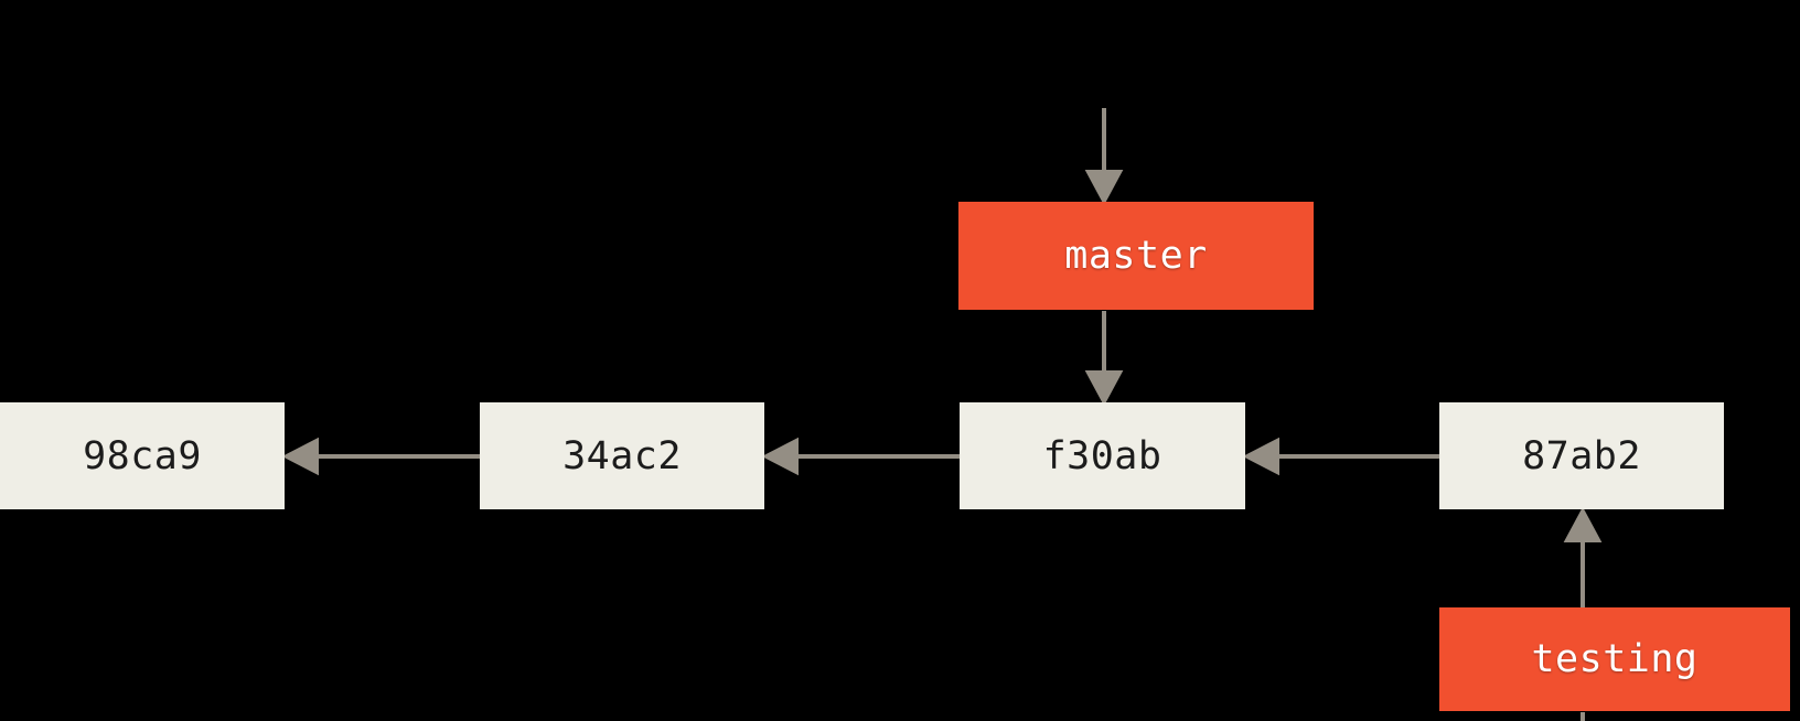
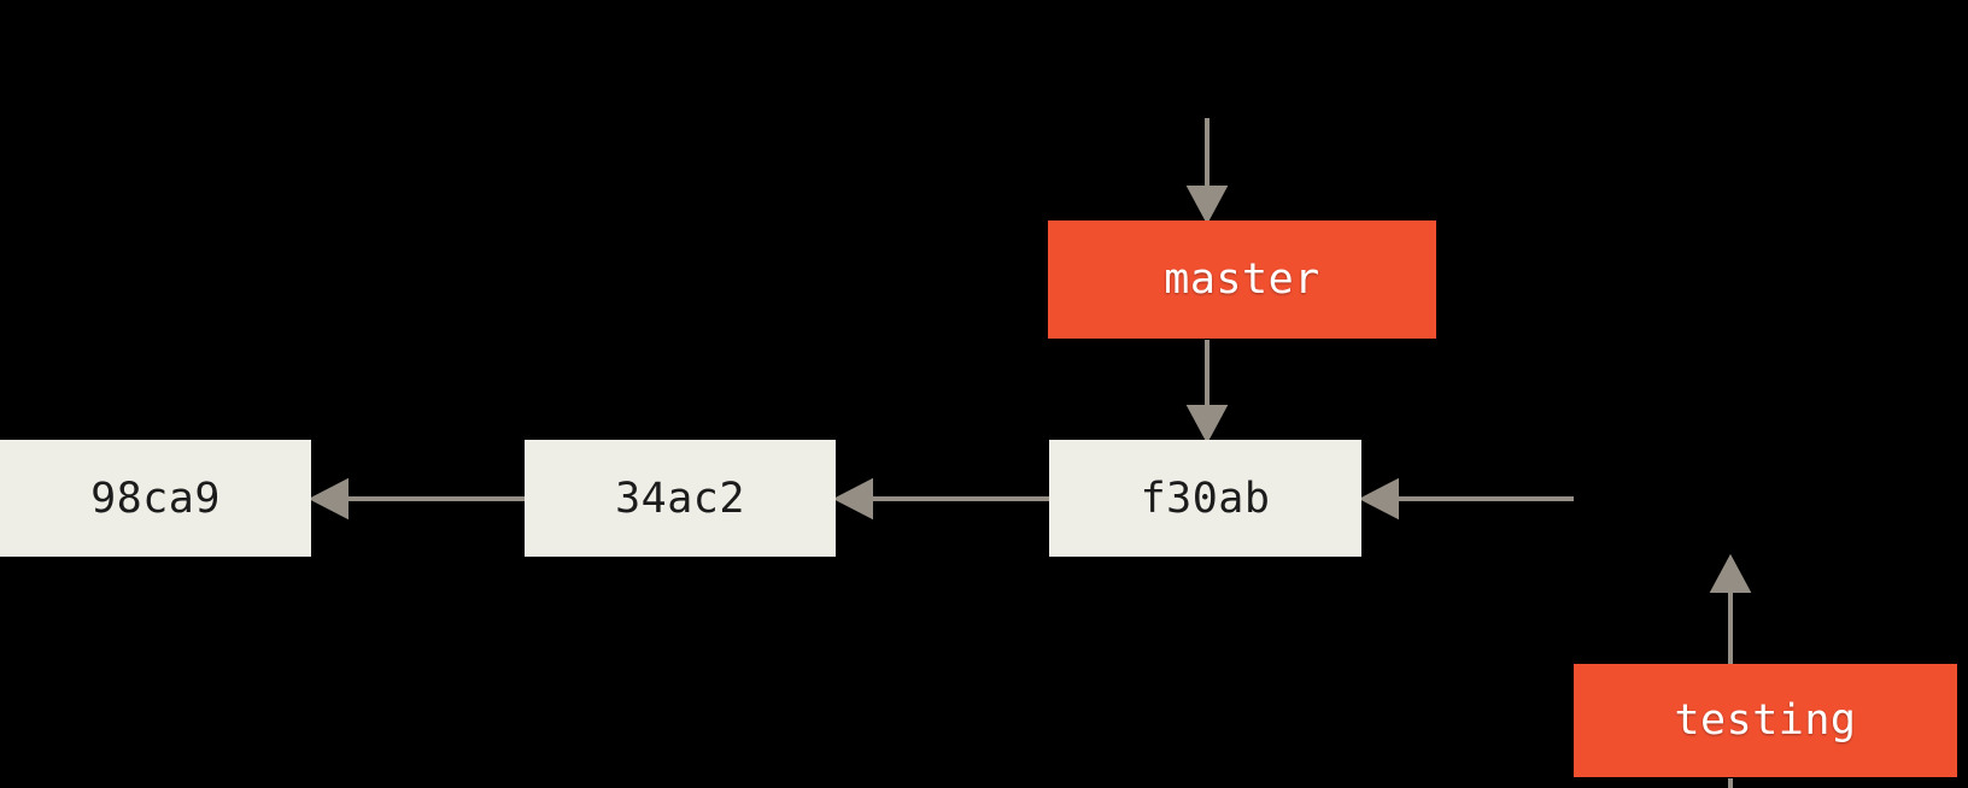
  master
  testing
  98ca9
  34ac2
  f30ab
- 87ab2
